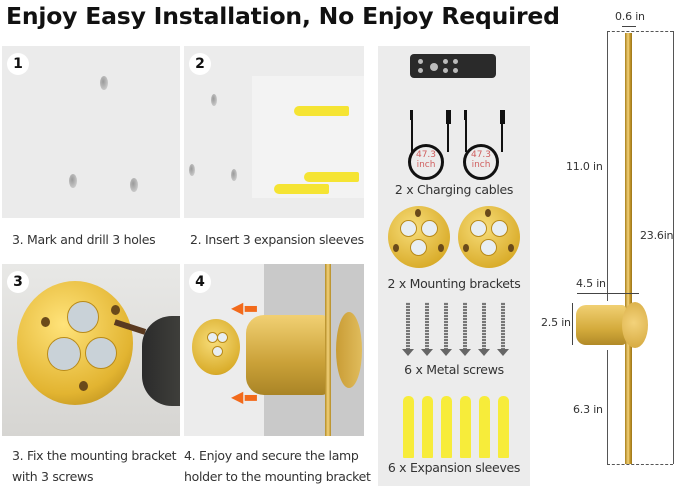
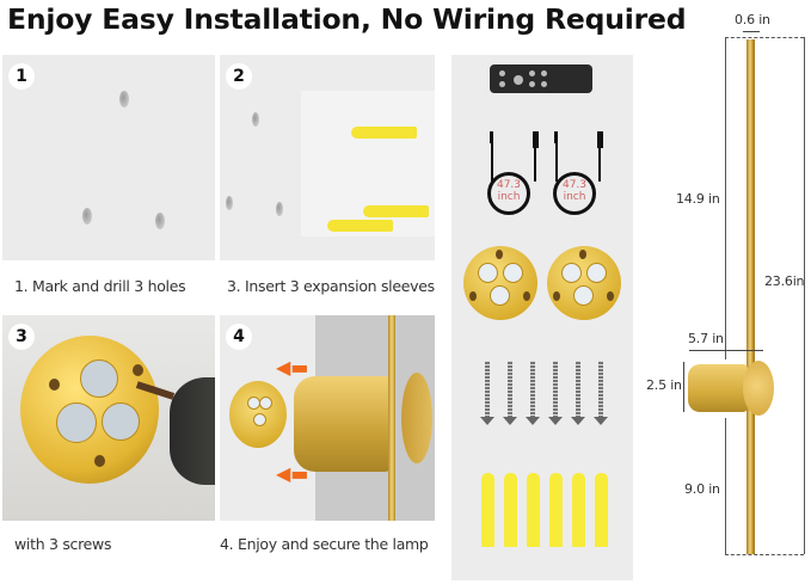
- Enjoy Easy Installation, No Enjoy Required
+ Enjoy Easy Installation, No Wiring Required
  1
- 3. Mark and drill 3 holes
+ 1. Mark and drill 3 holes
  2
- 2. Insert 3 expansion sleeves
+ 3. Insert 3 expansion sleeves
  3
- 3. Fix the mounting bracket
  with 3 screws
  4
  ◀▬
  ◀▬
  4. Enjoy and secure the lamp
- holder to the mounting bracket
  47.3
  inch
  47.3
  inch
- 2 x Charging cables
- 2 x Mounting brackets
- 6 x Metal screws
- 6 x Expansion sleeves
  0.6 in
- 11.0 in
+ 14.9 in
  23.6in
- 4.5 in
+ 5.7 in
  2.5 in
- 6.3 in
+ 9.0 in
